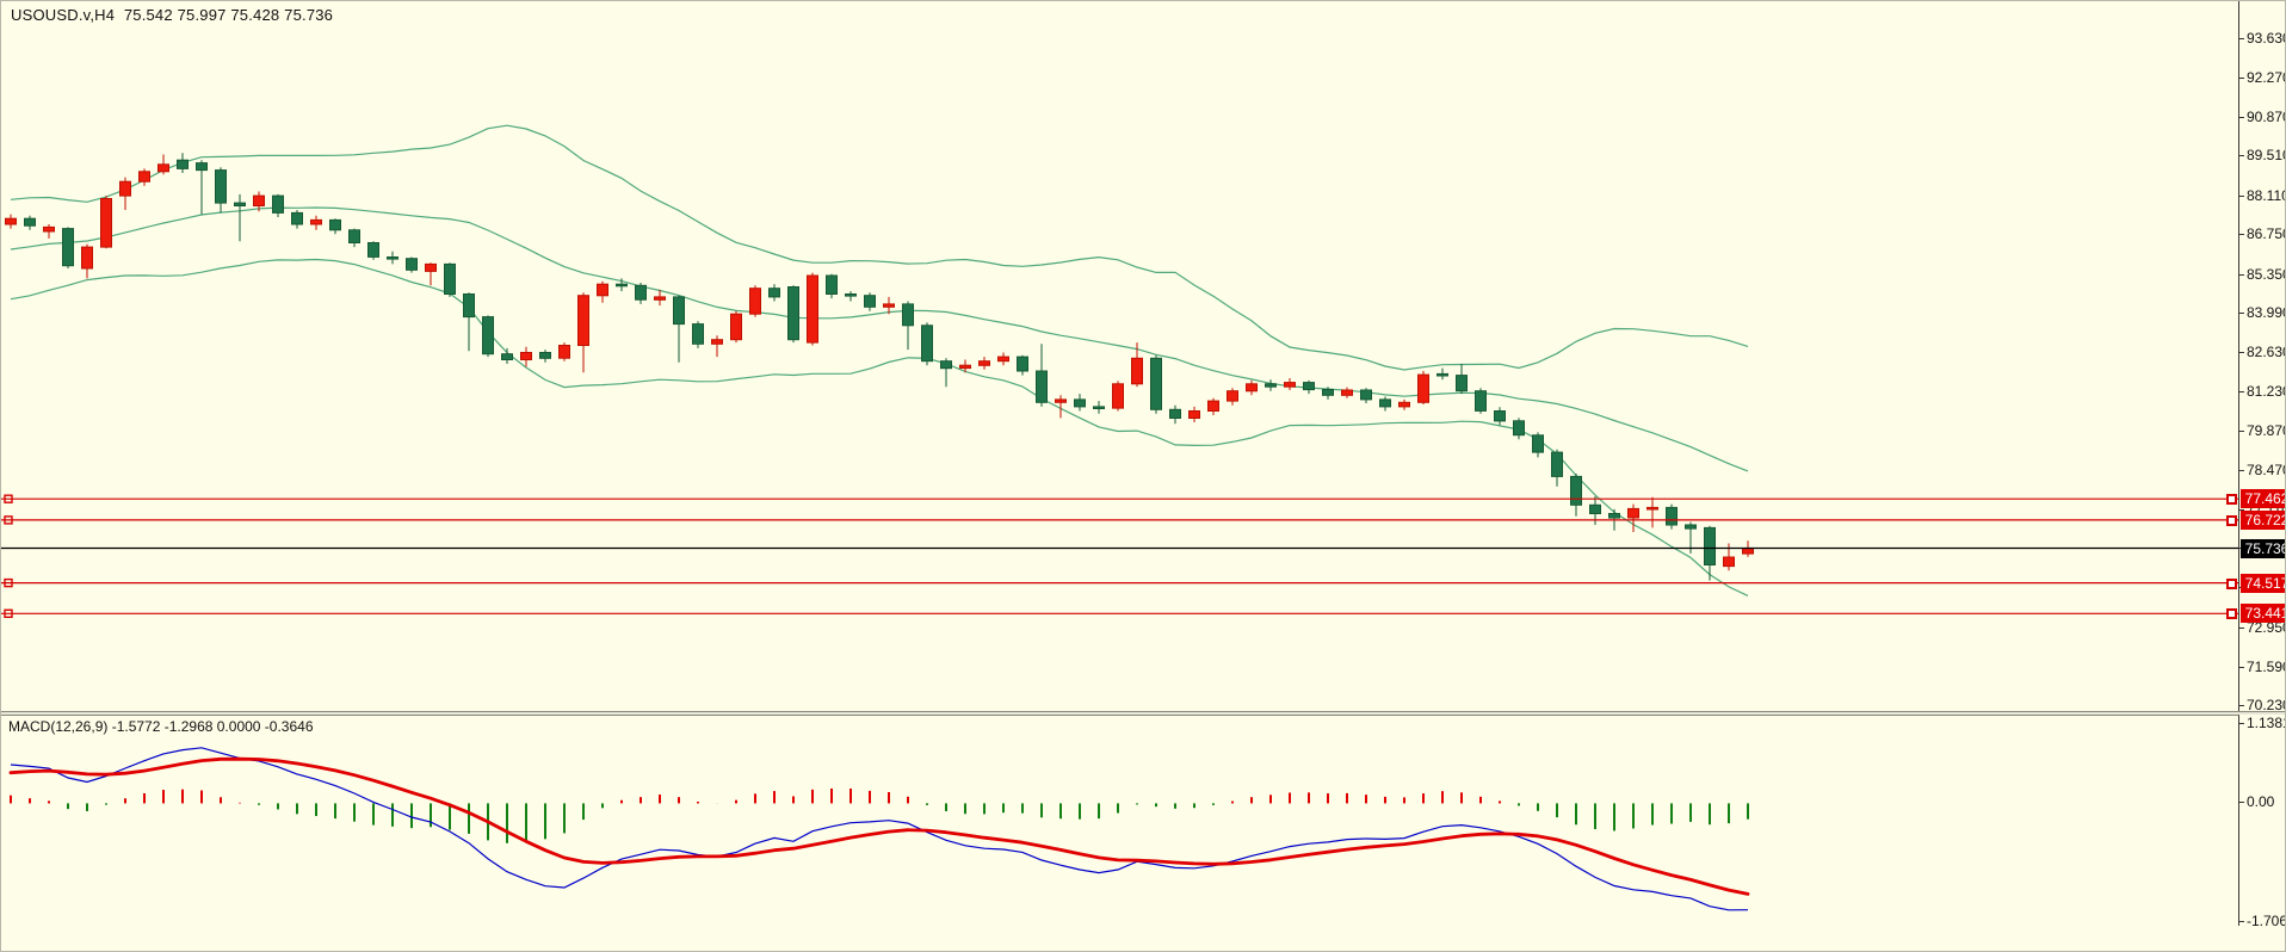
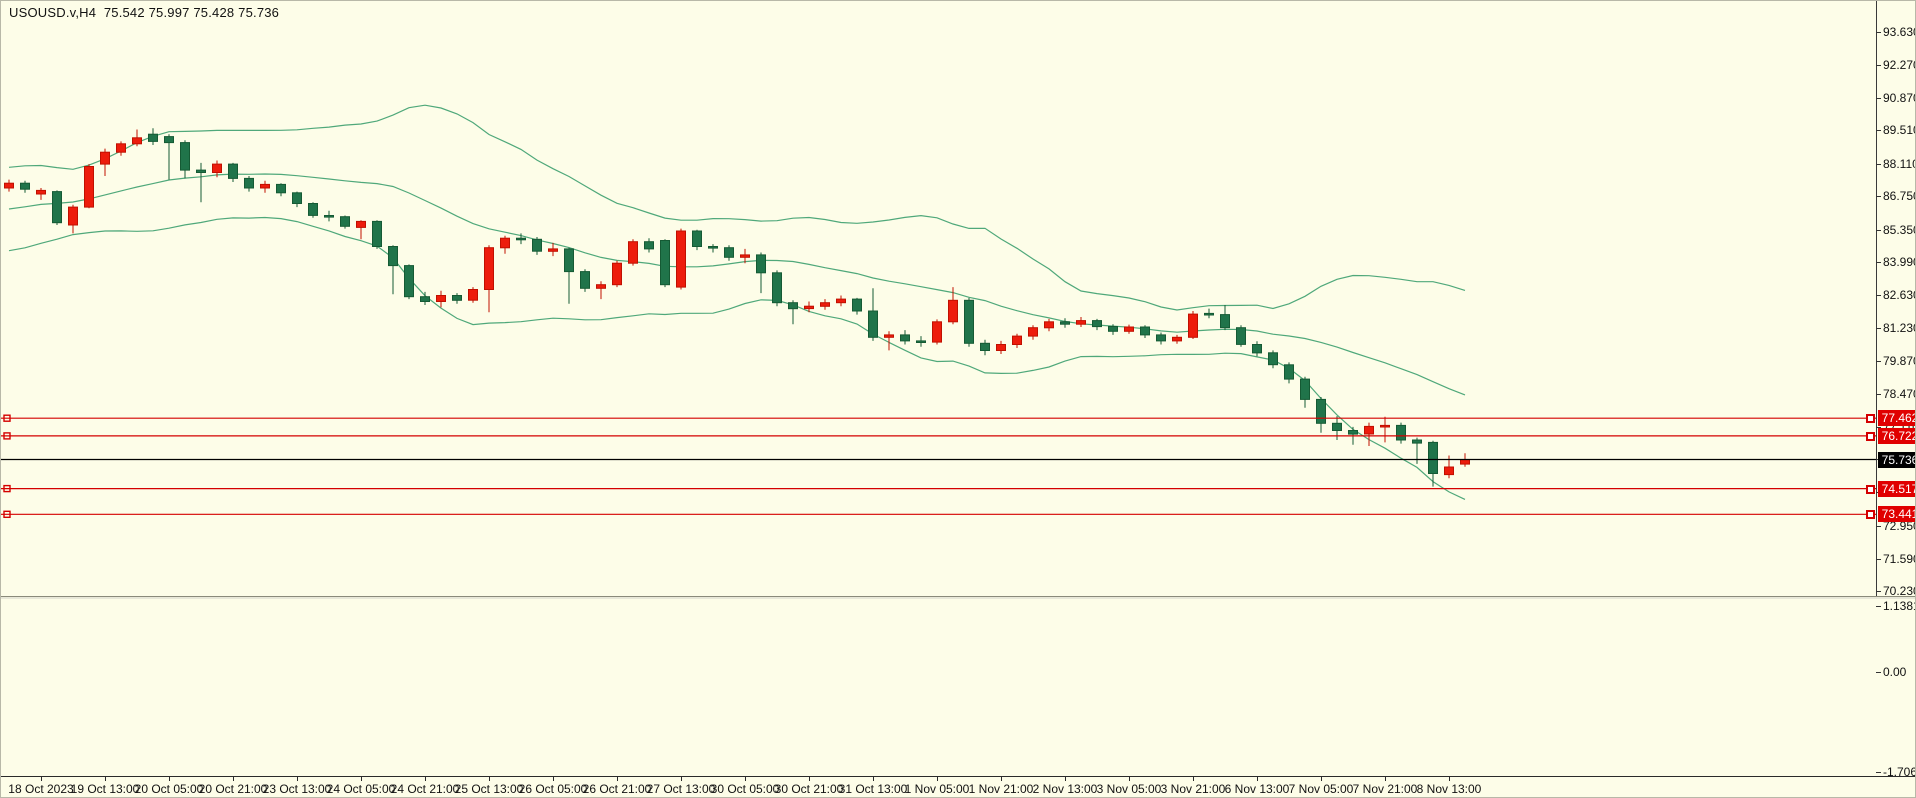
  USOUSD.v,H4 75.542 75.997 75.428 75.736
  93.63
  92.27
  90.87
  89.51
  88.11
  86.75
  85.35
  83.99
  82.63
  81.23
  79.87
  78.47
  77.11
  72.95
  71.59
  70.23
  77.46
  76.72
  75.73
  74.51
  73.44
- MACD(12,26,9) -1.5772 -1.2968 0.0000 -0.3646
  1.138
  0.00
  -1.706
+ 18 Oct 2023
+ 19 Oct 13:00
+ 20 Oct 05:00
+ 20 Oct 21:00
+ 23 Oct 13:00
+ 24 Oct 05:00
+ 24 Oct 21:00
+ 25 Oct 13:00
+ 26 Oct 05:00
+ 26 Oct 21:00
+ 27 Oct 13:00
+ 30 Oct 05:00
+ 30 Oct 21:00
+ 31 Oct 13:00
+ 1 Nov 05:00
+ 1 Nov 21:00
+ 2 Nov 13:00
+ 3 Nov 05:00
+ 3 Nov 21:00
+ 6 Nov 13:00
+ 7 Nov 05:00
+ 7 Nov 21:00
+ 8 Nov 13:00
